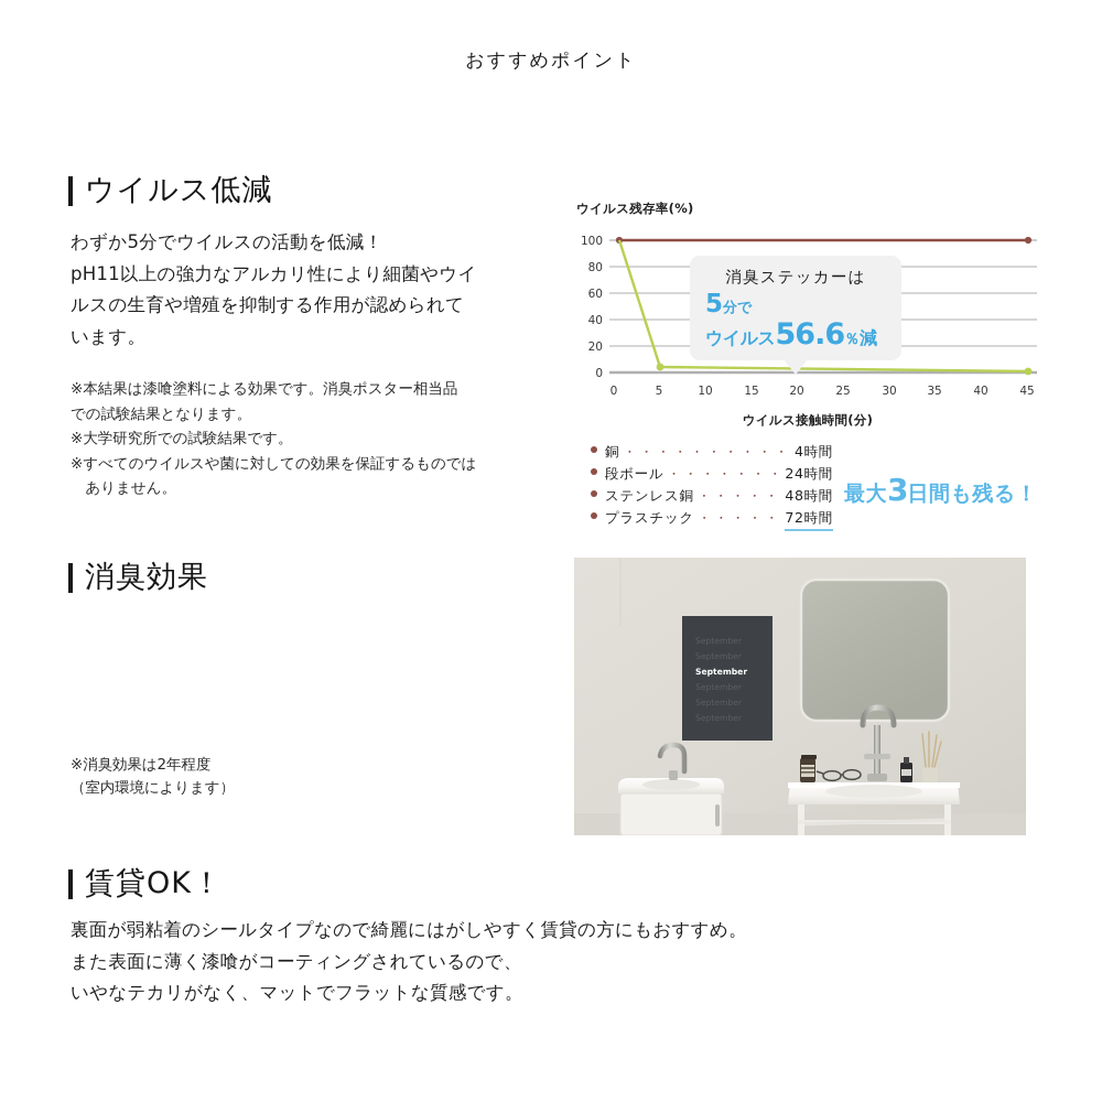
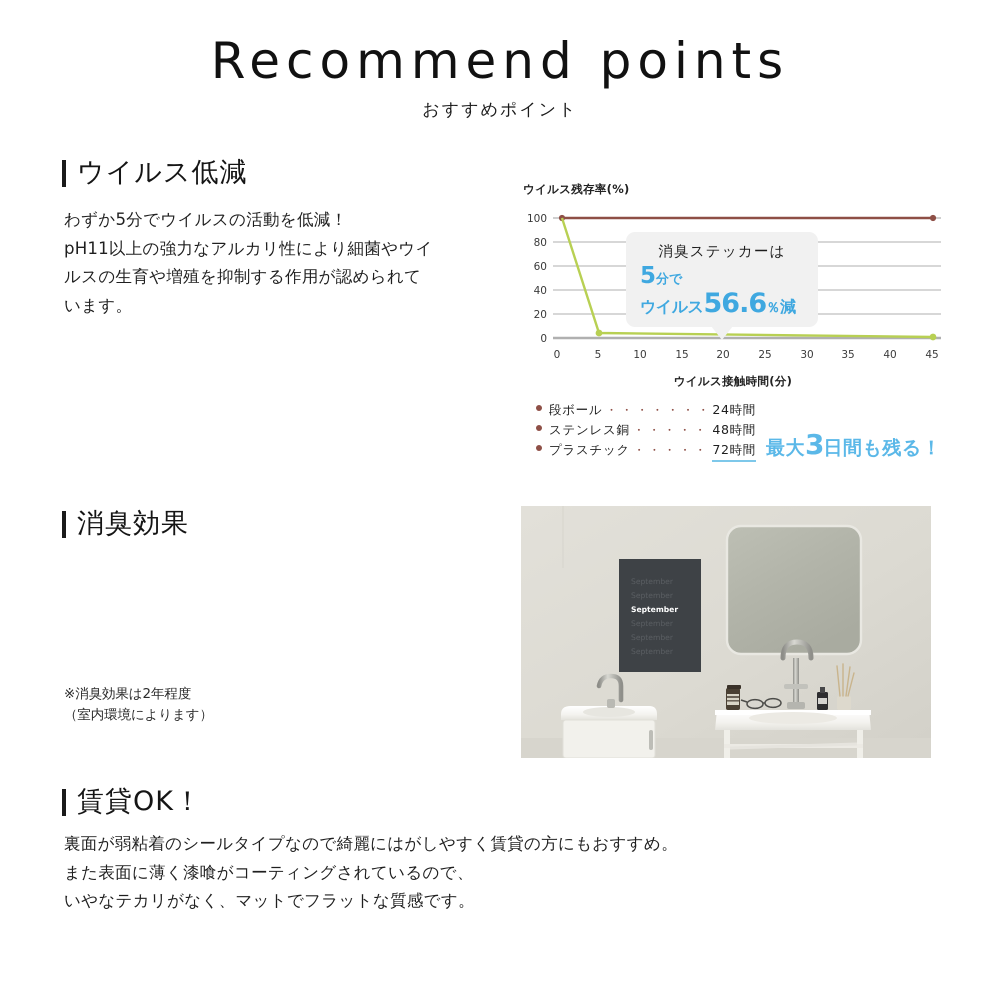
+ Recommend points
  おすすめポイント
  ウイルス低減
  わずか5分でウイルスの活動を低減！
  pH11以上の強力なアルカリ性により細菌やウイ
  ルスの生育や増殖を抑制する作用が認められて
  います。
- ※本結果は漆喰塗料による効果です。消臭ポスター相当品
- での試験結果となります。
- ※大学研究所での試験結果です。
- ※すべてのウイルスや菌に対しての効果を保証するものでは
- ありません。
  ウイルス残存率(%)
  100
  80
  60
  40
  20
  0
  0
  5
  10
  15
  20
  25
  30
  35
  40
  45
  消臭ステッカーは
  5分で
  ウイルス56.6％減
  ウイルス接触時間(分)
- 銅
- ・・・・・・・・・・
- 4時間
  段ボール
  ・・・・・・・
  24時間
  ステンレス銅
  ・・・・・
  48時間
  プラスチック
  ・・・・・
  72時間
  最大3日間も残る！
  消臭効果
  ※消臭効果は2年程度
  （室内環境によります）
  September
  September
  September
  September
  September
  September
  賃貸OK！
  裏面が弱粘着のシールタイプなので綺麗にはがしやすく賃貸の方にもおすすめ。
  また表面に薄く漆喰がコーティングされているので、
  いやなテカリがなく、マットでフラットな質感です。
